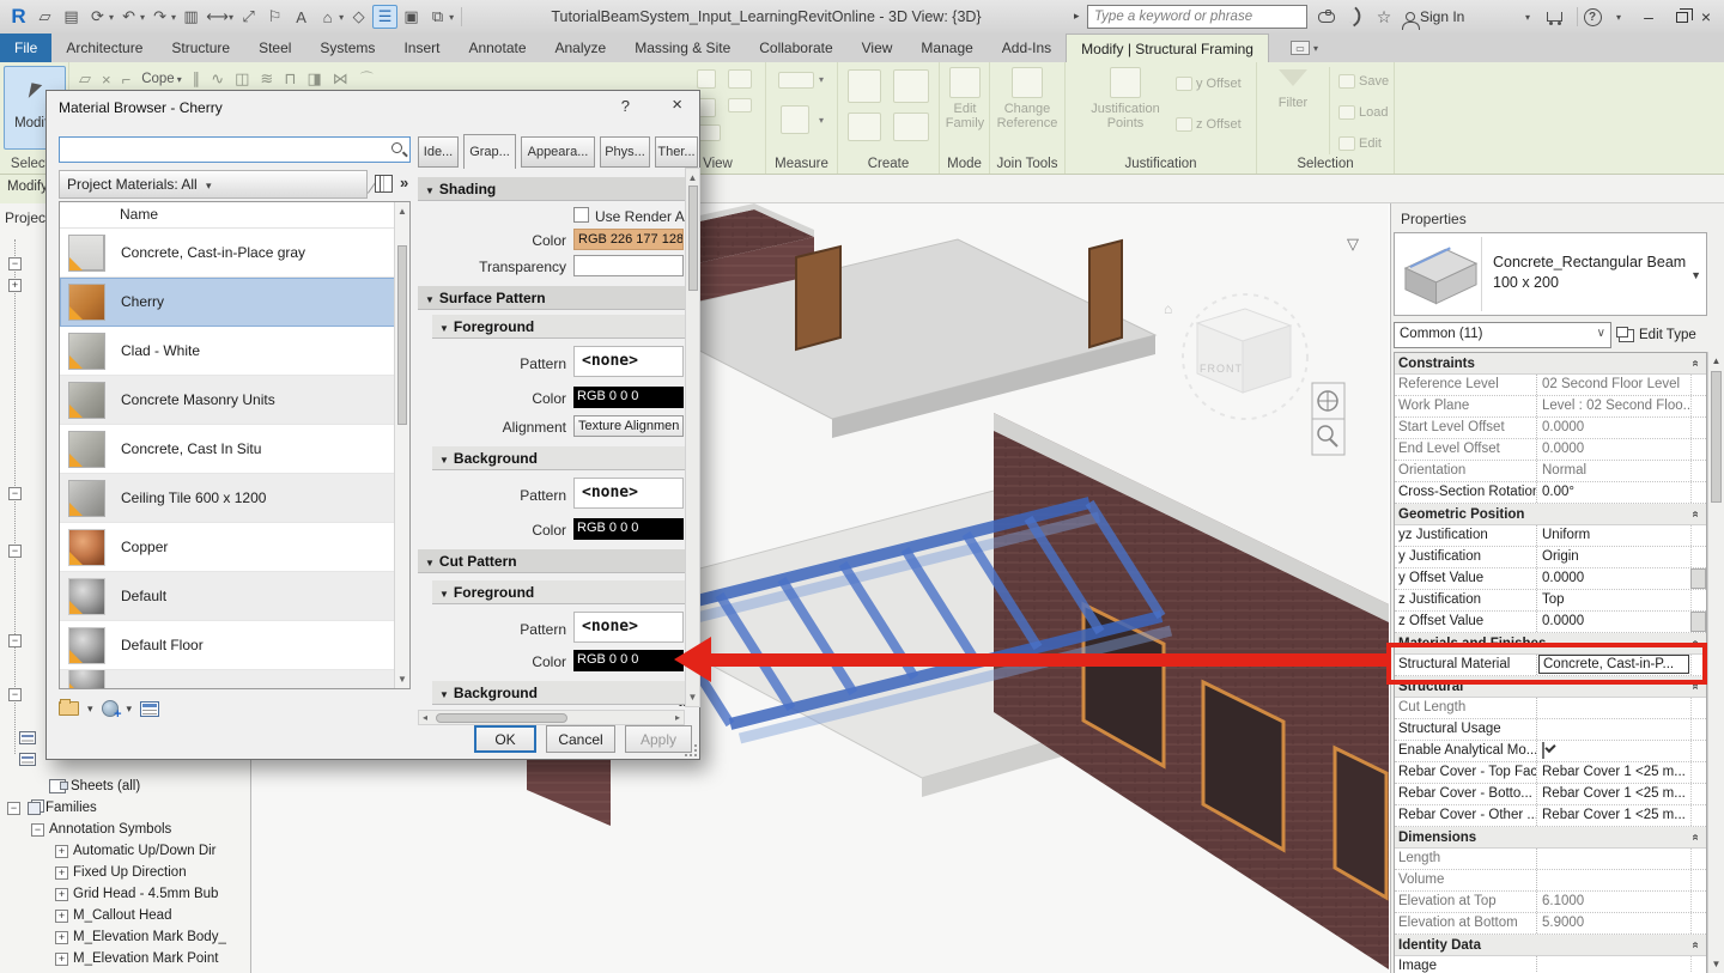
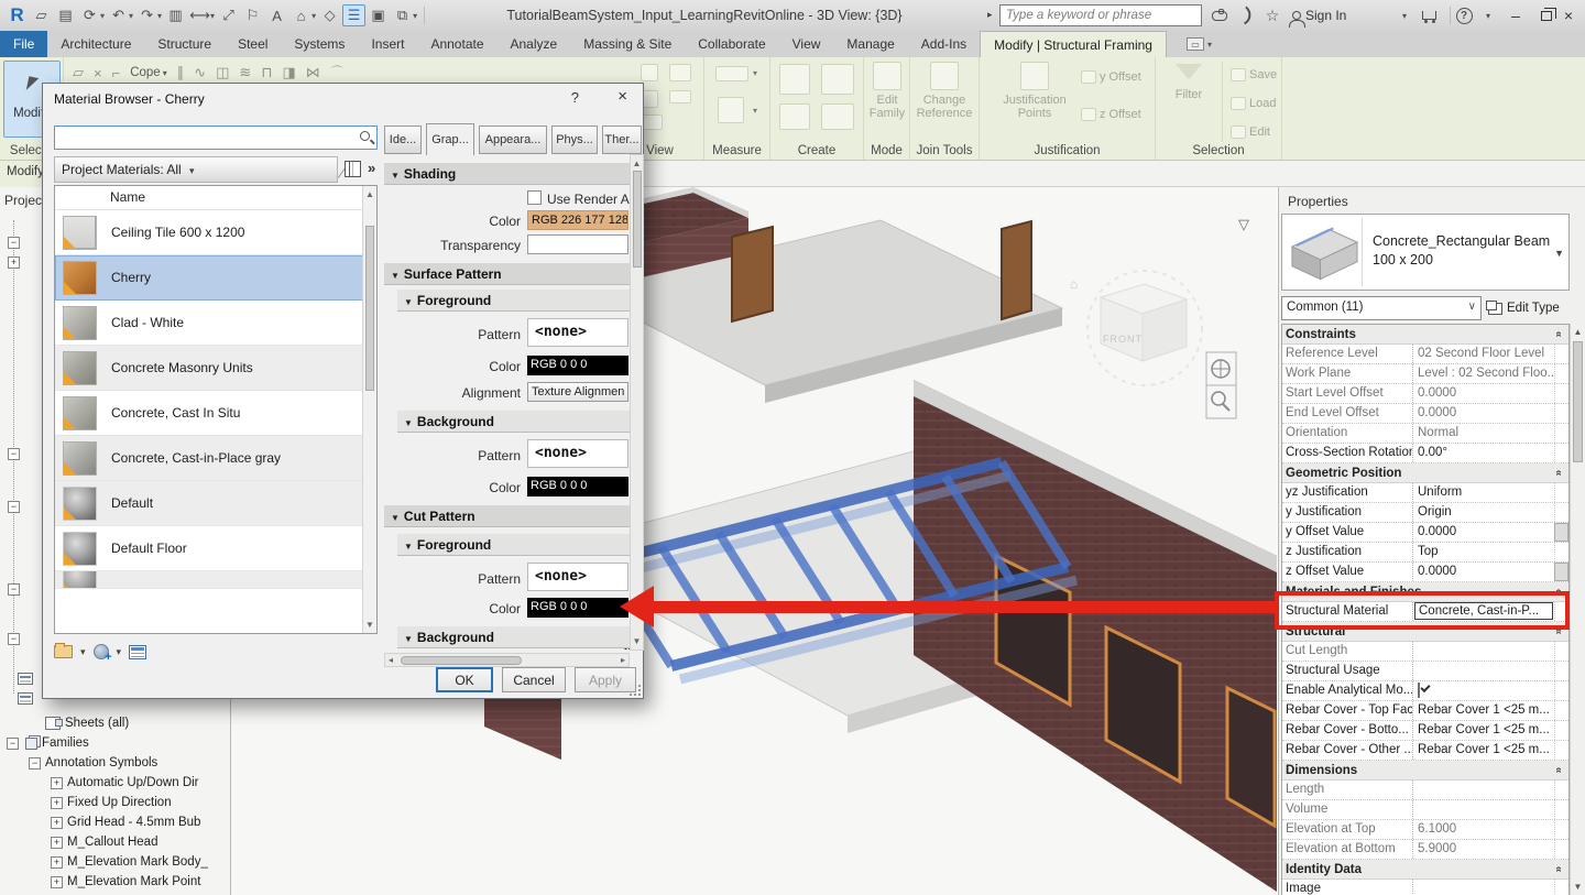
  R
  ▱
  ▤
  ⟳
  ▾
  ↶
  ▾
  ↷
  ▾
  ▥
  ⟷
  ▾
  ⤢
  ⚐
  A
  ⌂
  ▾
  ◇
  ☰
  ▣
  ⧉
  ▾
  TutorialBeamSystem_Input_LearningRevitOnline - 3D View: {3D}
  ▸
  Type a keyword or phrase
  ☆
  Sign In
  ▾
  ?
  ▾
  –
  ×
  File
  Architecture
  Structure
  Steel
  Systems
  Insert
  Annotate
  Analyze
  Massing & Site
  Collaborate
  View
  Manage
  Add-Ins
  Modify | Structural Framing
  ▭
  ▾
  Selec
  ▱
  ×
  ⌐
  Cope
  ▾
  ∥
  ∿
  ◫
  ≋
  ⊓
  ◨
  ⋈
  ⌒
  View
  ▾
  ▾
  Measure
  Create
  Edit Family
  Mode
  Change Reference
  Join Tools
  Justification Points
  y Offset
  z Offset
  Justification
  Filter
  Save
  Load
  Edit
  Selection
  −
  +
  −
  −
  −
  −
  Sheets (all)
  −
  Families
  −
  Annotation Symbols
  +
  Automatic Up/Down Dir
  +
  Fixed Up Direction
  +
  Grid Head - 4.5mm Bub
  +
  M_Callout Head
  +
  M_Elevation Mark Body_
  +
  M_Elevation Mark Point
  FRONT
  ⌂
  ▽
  Properties
  Concrete_Rectangular Beam
  100 x 200
  ▼
  Common (11)
  ∨
  Edit Type
  Constraints
  Reference Level
  02 Second Floor Level
  Work Plane
  Level : 02 Second Floo..
  Start Level Offset
  0.0000
  End Level Offset
  0.0000
  Orientation
  Normal
  Cross-Section Rotatio
  0.00°
  Geometric Position
  yz Justification
  Uniform
  y Justification
  Origin
  y Offset Value
  0.0000
  z Justification
  Top
  z Offset Value
  0.0000
  Materials and Finishes
  Structural Material
  Concrete, Cast-in-P...
  Structural
  Cut Length
  Structural Usage
  Enable Analytical Mo...
  Rebar Cover - Top Fac
  Rebar Cover 1 <25 m...
  Rebar Cover - Botto...
  Rebar Cover 1 <25 m...
  Rebar Cover - Other ..
  Rebar Cover 1 <25 m...
  Dimensions
  Length
  Volume
  Elevation at Top
  6.1000
  Elevation at Bottom
  5.9000
  Identity Data
  Image
  ▲
  ▼
  Material Browser - Cherry
  ?
  ×
  Project Materials: All ▾
  »
  Name
- Concrete, Cast-in-Place gray
+ Ceiling Tile 600 x 1200
  Cherry
  Clad - White
  Concrete Masonry Units
  Concrete, Cast In Situ
- Ceiling Tile 600 x 1200
+ Concrete, Cast-in-Place gray
- Copper
  Default
  Default Floor
  ▲
  ▼
  ▾
  ▾
  ▼ Shading
  Use Render A
  Color
  RGB 226 177 128
  Transparency
  ▼ Surface Pattern
  ▼ Foreground
  Pattern
  <none>
  Color
  RGB 0 0 0
  Alignment
  Texture Alignmen
  ▼ Background
  Pattern
  <none>
  Color
  RGB 0 0 0
  ▼ Cut Pattern
  ▼ Foreground
  Pattern
  <none>
  Color
  RGB 0 0 0
  ▼ Background
  ▲
  ▼
  ◂
  ▸
  OK
  Cancel
  Apply
  Ide...
  Grap...
  Appeara...
  Phys...
  Ther...
